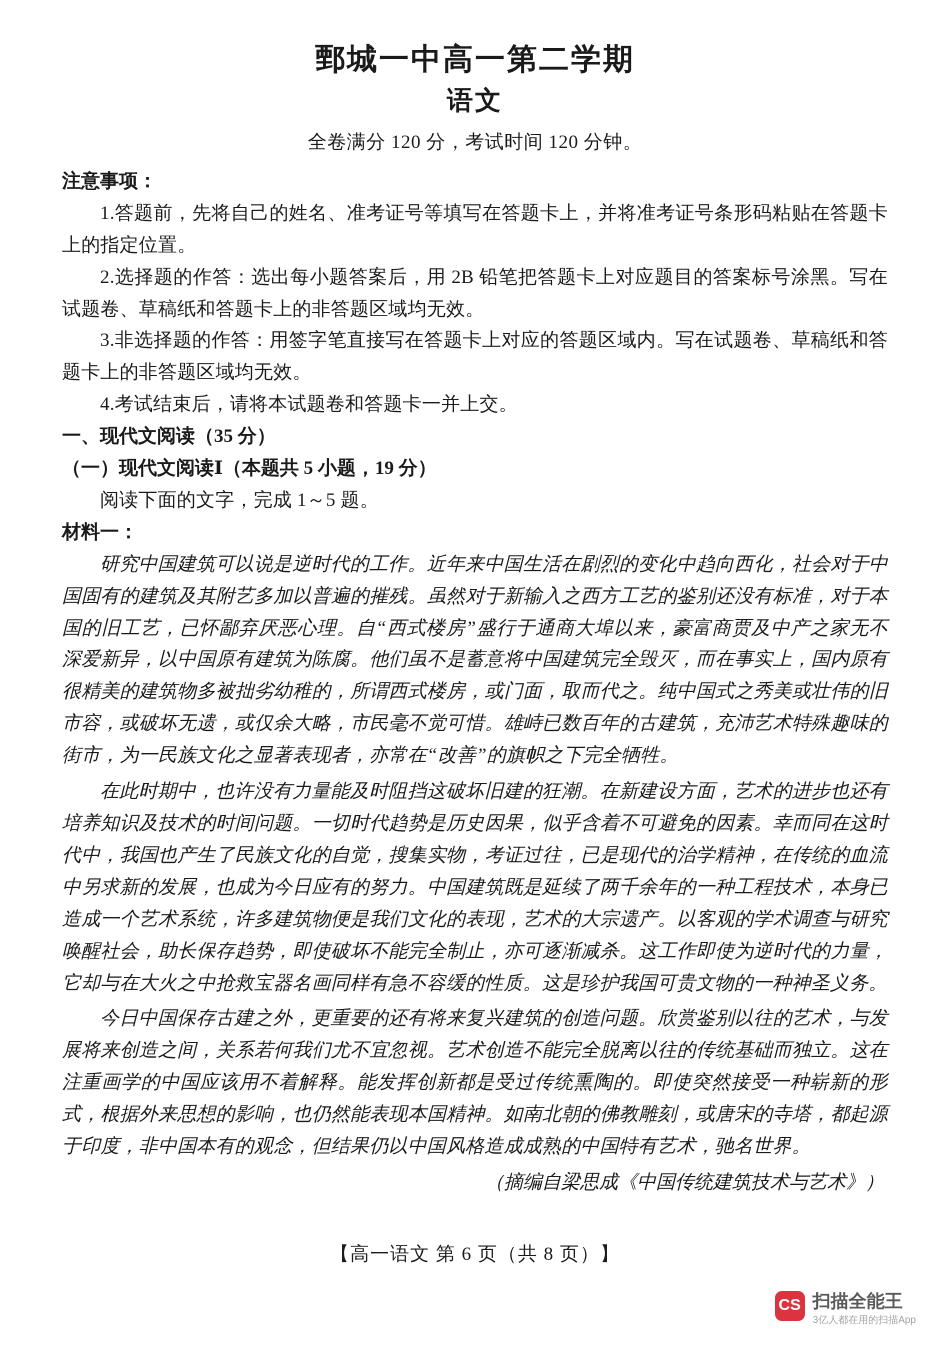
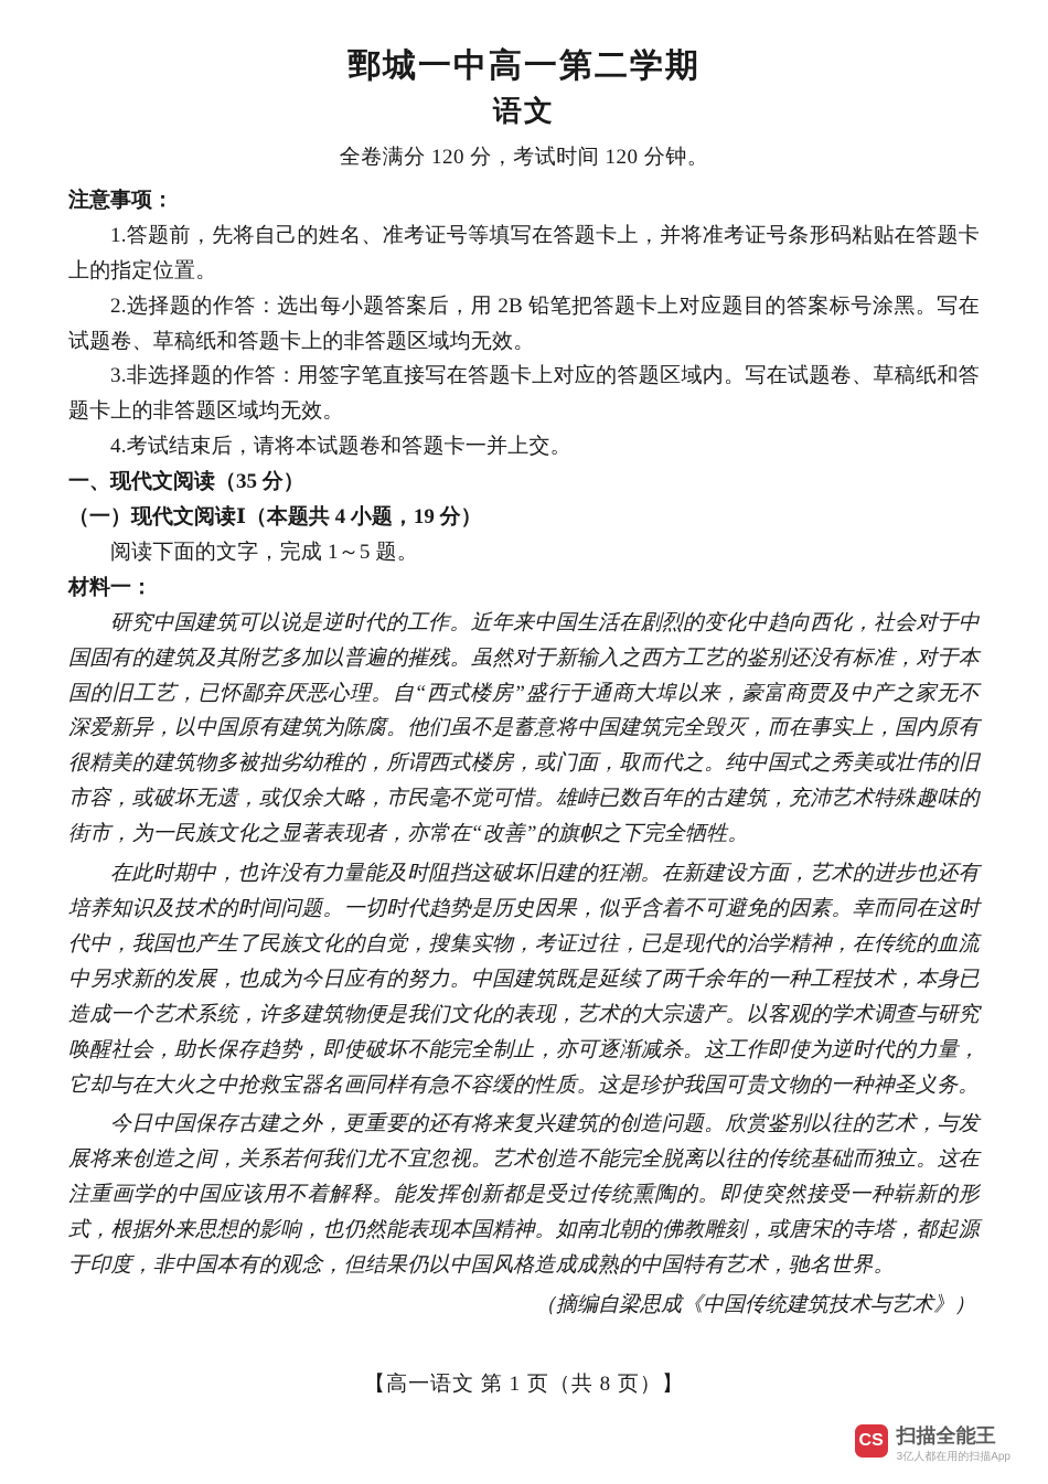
  鄄城一中高一第二学期
  语文
  全卷满分 120 分，考试时间 120 分钟。
  注意事项：
  1.答题前，先将自己的姓名、准考证号等填写在答题卡上，并将准考证号条形码粘贴在答题卡上的指定位置。
  2.选择题的作答：选出每小题答案后，用 2B 铅笔把答题卡上对应题目的答案标号涂黑。写在试题卷、草稿纸和答题卡上的非答题区域均无效。
  3.非选择题的作答：用签字笔直接写在答题卡上对应的答题区域内。写在试题卷、草稿纸和答题卡上的非答题区域均无效。
  4.考试结束后，请将本试题卷和答题卡一并上交。
  一、现代文阅读（35 分）
- （一）现代文阅读Ⅰ（本题共 5 小题，19 分）
+ （一）现代文阅读Ⅰ（本题共 4 小题，19 分）
  阅读下面的文字，完成 1～5 题。
  材料一：
  研究中国建筑可以说是逆时代的工作。近年来中国生活在剧烈的变化中趋向西化，社会对于中国固有的建筑及其附艺多加以普遍的摧残。虽然对于新输入之西方工艺的鉴别还没有标准，对于本国的旧工艺，已怀鄙弃厌恶心理。自“西式楼房”盛行于通商大埠以来，豪富商贾及中产之家无不深爱新异，以中国原有建筑为陈腐。他们虽不是蓄意将中国建筑完全毁灭，而在事实上，国内原有很精美的建筑物多被拙劣幼稚的，所谓西式楼房，或门面，取而代之。纯中国式之秀美或壮伟的旧市容，或破坏无遗，或仅余大略，市民毫不觉可惜。雄峙已数百年的古建筑，充沛艺术特殊趣味的街市，为一民族文化之显著表现者，亦常在“改善”的旗帜之下完全牺牲。
  在此时期中，也许没有力量能及时阻挡这破坏旧建的狂潮。在新建设方面，艺术的进步也还有培养知识及技术的时间问题。一切时代趋势是历史因果，似乎含着不可避免的因素。幸而同在这时代中，我国也产生了民族文化的自觉，搜集实物，考证过往，已是现代的治学精神，在传统的血流中另求新的发展，也成为今日应有的努力。中国建筑既是延续了两千余年的一种工程技术，本身已造成一个艺术系统，许多建筑物便是我们文化的表现，艺术的大宗遗产。以客观的学术调查与研究唤醒社会，助长保存趋势，即使破坏不能完全制止，亦可逐渐减杀。这工作即使为逆时代的力量，它却与在大火之中抢救宝器名画同样有急不容缓的性质。这是珍护我国可贵文物的一种神圣义务。
  今日中国保存古建之外，更重要的还有将来复兴建筑的创造问题。欣赏鉴别以往的艺术，与发展将来创造之间，关系若何我们尤不宜忽视。艺术创造不能完全脱离以往的传统基础而独立。这在注重画学的中国应该用不着解释。能发挥创新都是受过传统熏陶的。即使突然接受一种崭新的形式，根据外来思想的影响，也仍然能表现本国精神。如南北朝的佛教雕刻，或唐宋的寺塔，都起源于印度，非中国本有的观念，但结果仍以中国风格造成成熟的中国特有艺术，驰名世界。
  （摘编自梁思成《中国传统建筑技术与艺术》）
- 【高一语文 第 6 页（共 8 页）】
+ 【高一语文 第 1 页（共 8 页）】
  CS
  扫描全能王
  3亿人都在用的扫描App
